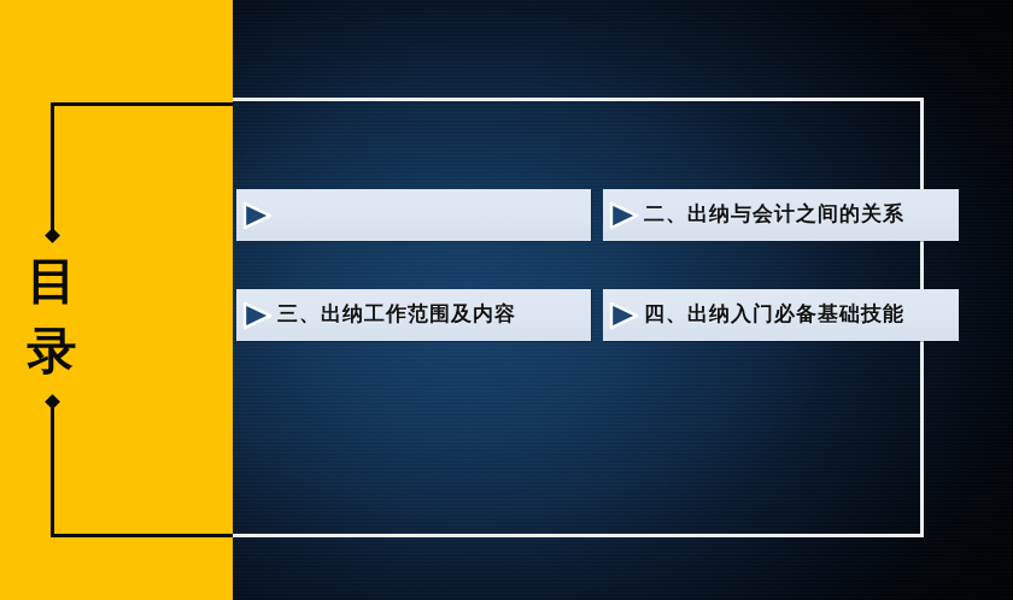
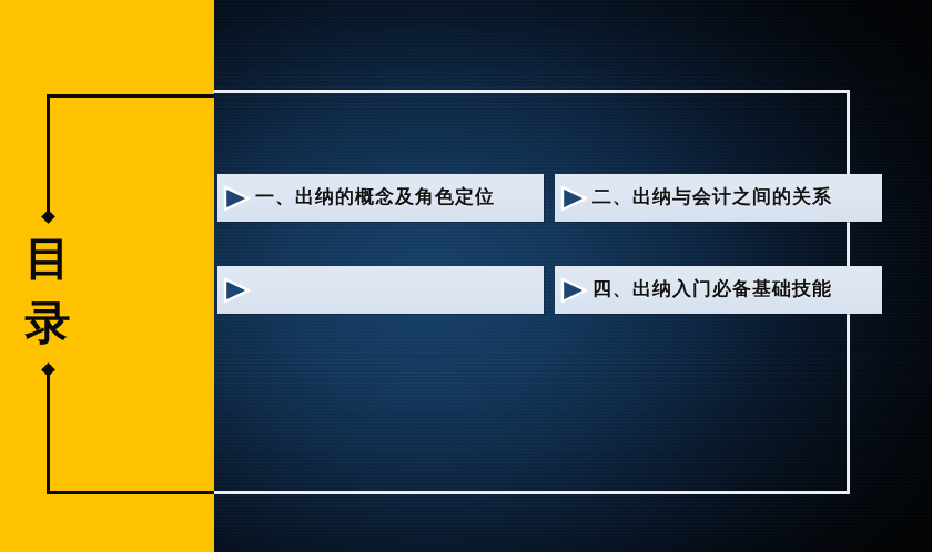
  目
  录
+ 一、出纳的概念及角色定位
  二、出纳与会计之间的关系
- 三、出纳工作范围及内容
  四、出纳入门必备基础技能
